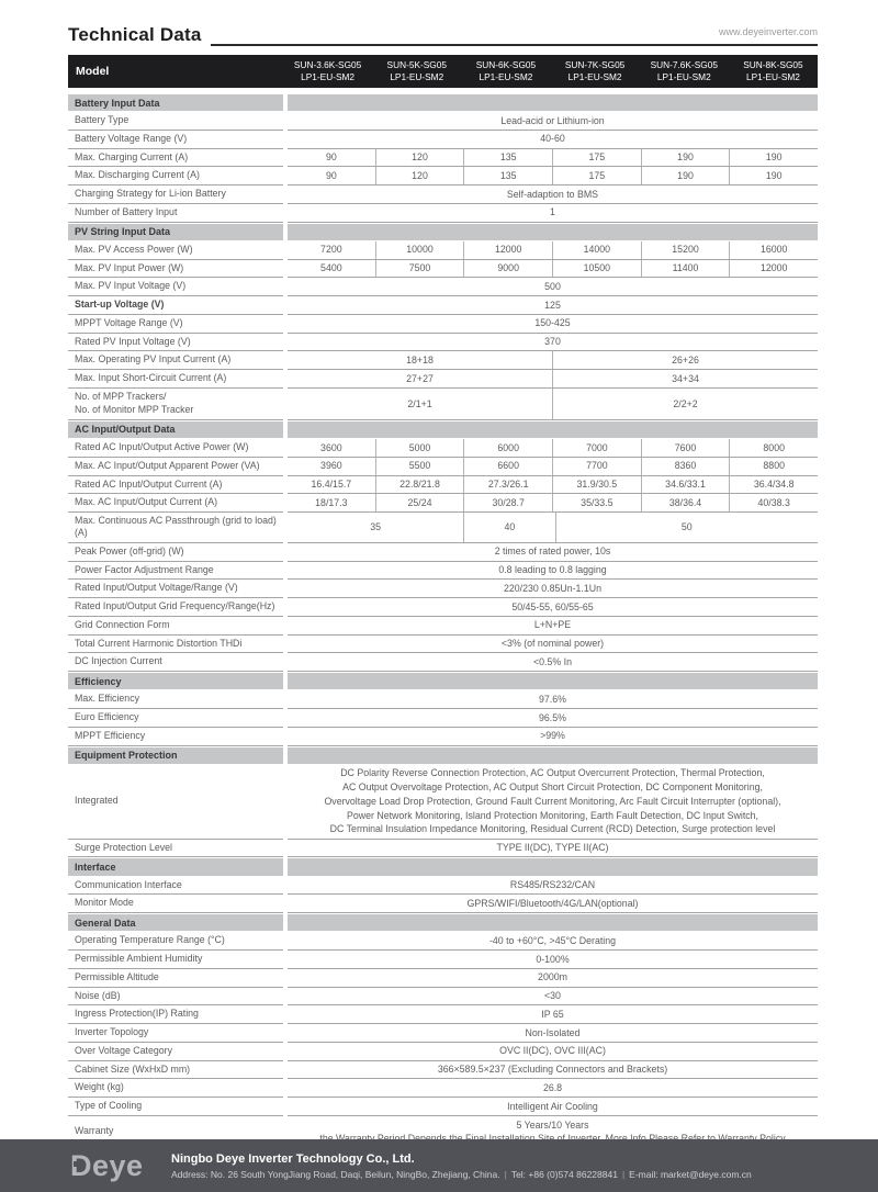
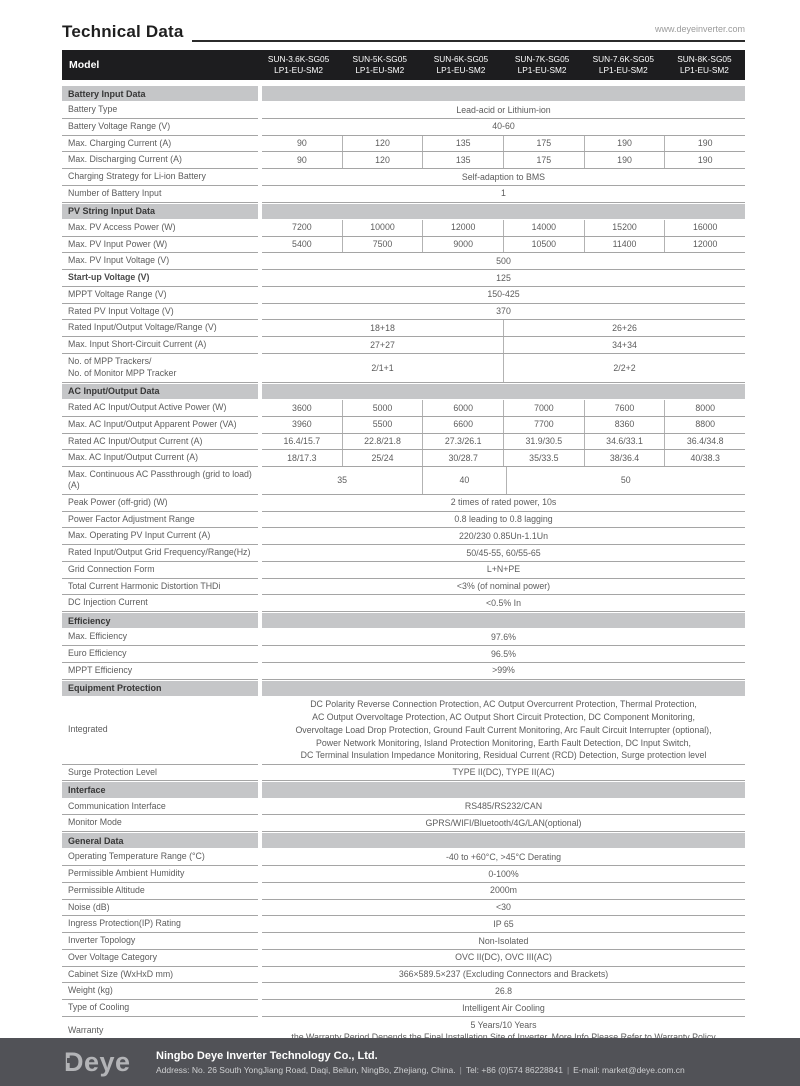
  Technical Data
  www.deyeinverter.com
  Model
  SUN-3.6K-SG05
  LP1-EU-SM2
  SUN-5K-SG05
  LP1-EU-SM2
  SUN-6K-SG05
  LP1-EU-SM2
  SUN-7K-SG05
  LP1-EU-SM2
  SUN-7.6K-SG05
  LP1-EU-SM2
  SUN-8K-SG05
  LP1-EU-SM2
  Battery Input Data
  Battery Type
  Lead-acid or Lithium-ion
  Battery Voltage Range (V)
  40-60
  Max. Charging Current (A)
  90
  120
  135
  175
  190
  190
  Max. Discharging Current (A)
  90
  120
  135
  175
  190
  190
  Charging Strategy for Li-ion Battery
  Self-adaption to BMS
  Number of Battery Input
  1
  PV String Input Data
  Max. PV Access Power (W)
  7200
  10000
  12000
  14000
  15200
  16000
  Max. PV Input Power (W)
  5400
  7500
  9000
  10500
  11400
  12000
  Max. PV Input Voltage (V)
  500
  Start-up Voltage (V)
  125
  MPPT Voltage Range (V)
  150-425
  Rated PV Input Voltage (V)
  370
- Max. Operating PV Input Current (A)
+ Rated Input/Output Voltage/Range (V)
  18+18
  26+26
  Max. Input Short-Circuit Current (A)
  27+27
  34+34
  No. of MPP Trackers/
  No. of Monitor MPP Tracker
  2/1+1
  2/2+2
  AC Input/Output Data
  Rated AC Input/Output Active Power (W)
  3600
  5000
  6000
  7000
  7600
  8000
  Max. AC Input/Output Apparent Power (VA)
  3960
  5500
  6600
  7700
  8360
  8800
  Rated AC Input/Output Current (A)
  16.4/15.7
  22.8/21.8
  27.3/26.1
  31.9/30.5
  34.6/33.1
  36.4/34.8
  Max. AC Input/Output Current (A)
  18/17.3
  25/24
  30/28.7
  35/33.5
  38/36.4
  40/38.3
  Max. Continuous AC Passthrough (grid to load) (A)
  35
  40
  50
  Peak Power (off-grid) (W)
  2 times of rated power, 10s
  Power Factor Adjustment Range
  0.8 leading to 0.8 lagging
- Rated Input/Output Voltage/Range (V)
+ Max. Operating PV Input Current (A)
  220/230 0.85Un-1.1Un
  Rated Input/Output Grid Frequency/Range(Hz)
  50/45-55, 60/55-65
  Grid Connection Form
  L+N+PE
  Total Current Harmonic Distortion THDi
  <3% (of nominal power)
  DC Injection Current
  <0.5% In
  Efficiency
  Max. Efficiency
  97.6%
  Euro Efficiency
  96.5%
  MPPT Efficiency
  >99%
  Equipment Protection
  Integrated
  DC Polarity Reverse Connection Protection, AC Output Overcurrent Protection, Thermal Protection,
  AC Output Overvoltage Protection, AC Output Short Circuit Protection, DC Component Monitoring,
  Overvoltage Load Drop Protection, Ground Fault Current Monitoring, Arc Fault Circuit Interrupter (optional),
  Power Network Monitoring, Island Protection Monitoring, Earth Fault Detection, DC Input Switch,
  DC Terminal Insulation Impedance Monitoring, Residual Current (RCD) Detection, Surge protection level
  Surge Protection Level
  TYPE II(DC), TYPE II(AC)
  Interface
  Communication Interface
  RS485/RS232/CAN
  Monitor Mode
  GPRS/WIFI/Bluetooth/4G/LAN(optional)
  General Data
  Operating Temperature Range (°C)
  -40 to +60°C, >45°C Derating
  Permissible Ambient Humidity
  0-100%
  Permissible Altitude
  2000m
  Noise (dB)
  <30
  Ingress Protection(IP) Rating
  IP 65
  Inverter Topology
  Non-Isolated
  Over Voltage Category
  OVC II(DC), OVC III(AC)
  Cabinet Size (WxHxD mm)
  366×589.5×237 (Excluding Connectors and Brackets)
  Weight (kg)
  26.8
  Type of Cooling
  Intelligent Air Cooling
  Warranty
  5 Years/10 Years
  Deye
  Ningbo Deye Inverter Technology Co., Ltd.
  Address: No. 26 South YongJiang Road, Daqi, Beilun, NingBo, Zhejiang, China. | Tel: +86 (0)574 86228841 | E-mail: market@deye.com.cn
